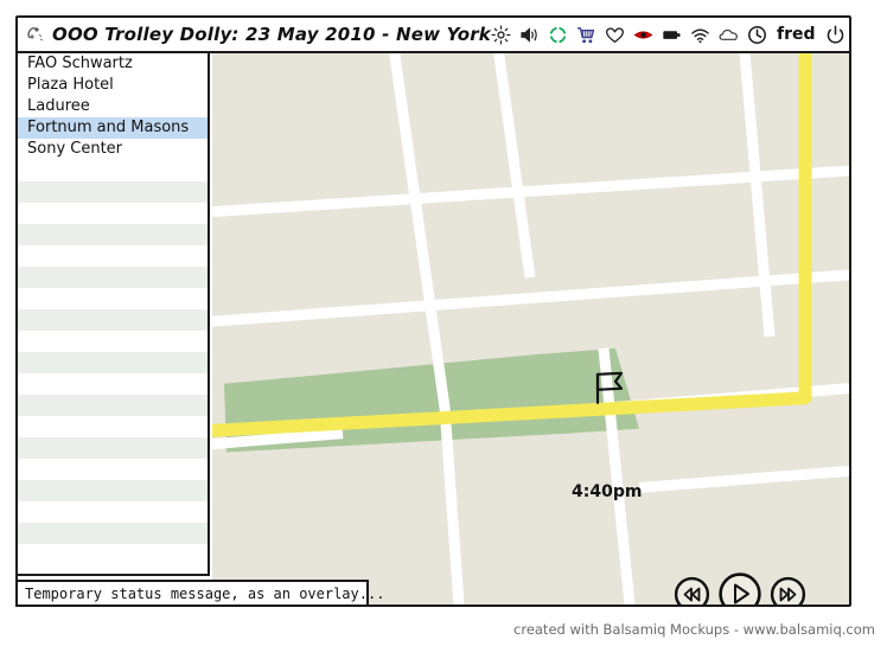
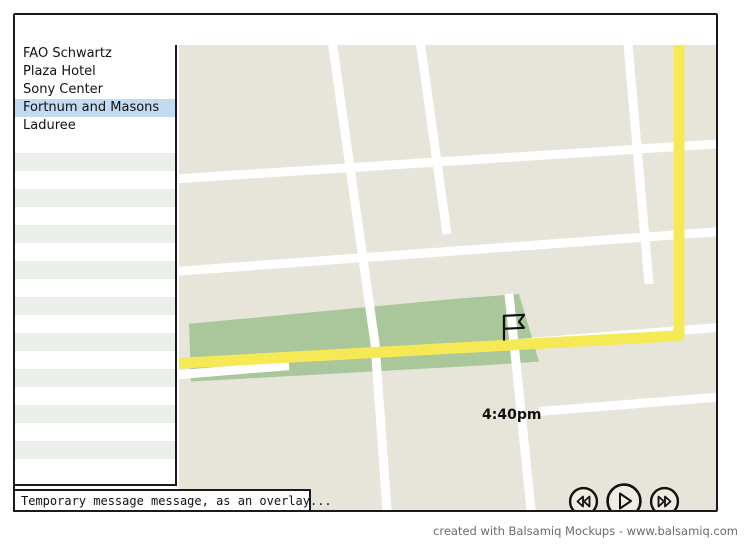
- OOO Trolley Dolly: 23 May 2010 - New York
- fred
  FAO Schwartz
  Plaza Hotel
- Laduree
+ Sony Center
  Fortnum and Masons
- Sony Center
+ Laduree
  4:40pm
- Temporary status message, as an overlay...
+ Temporary message message, as an overlay...
  created with Balsamiq Mockups - www.balsamiq.com
